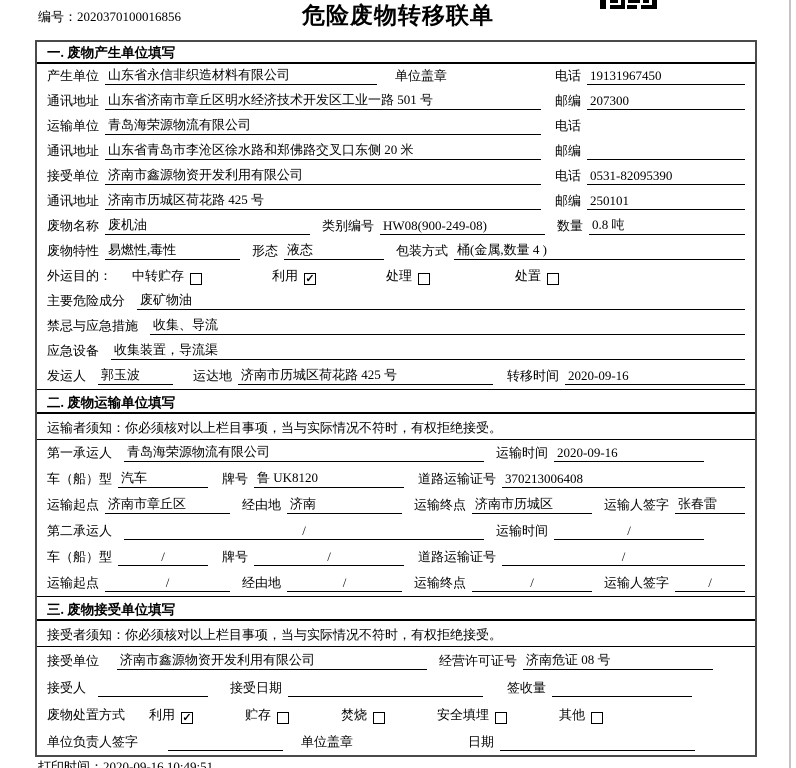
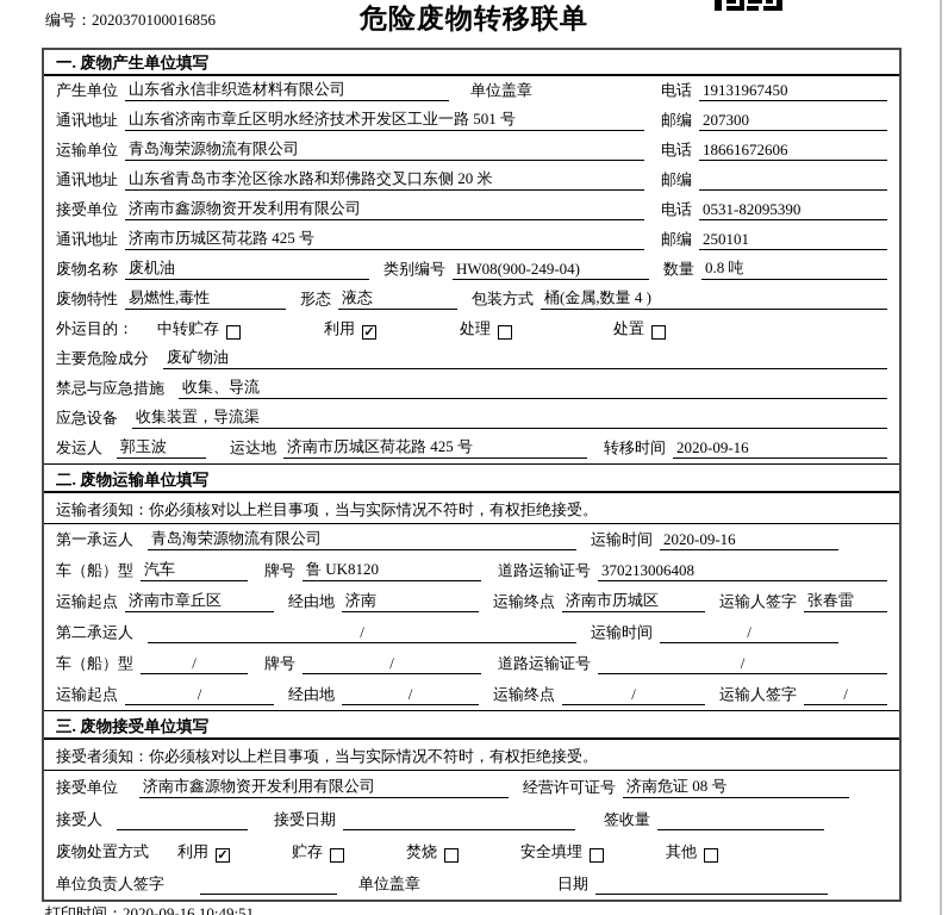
  危险废物转移联单
  编号：2020370100016856
  一. 废物产生单位填写
  产生单位
  山东省永信非织造材料有限公司
  单位盖章
  电话
  19131967450
  通讯地址
  山东省济南市章丘区明水经济技术开发区工业一路 501 号
  邮编
  207300
  运输单位
  青岛海荣源物流有限公司
  电话
+ 18661672606
  通讯地址
  山东省青岛市李沧区徐水路和郑佛路交叉口东侧 20 米
  邮编
  接受单位
  济南市鑫源物资开发利用有限公司
  电话
  0531-82095390
  通讯地址
  济南市历城区荷花路 425 号
  邮编
  250101
  废物名称
  废机油
  类别编号
- HW08(900-249-08)
+ HW08(900-249-04)
  数量
  0.8 吨
  废物特性
  易燃性,毒性
  形态
  液态
  包装方式
  桶(金属,数量 4 )
  外运目的：
  中转贮存
  利用
  ✓
  处理
  处置
  主要危险成分
  废矿物油
  禁忌与应急措施
  收集、导流
  应急设备
  收集装置，导流渠
  发运人
  郭玉波
  运达地
  济南市历城区荷花路 425 号
  转移时间
  2020-09-16
  二. 废物运输单位填写
  运输者须知：你必须核对以上栏目事项，当与实际情况不符时，有权拒绝接受。
  第一承运人
  青岛海荣源物流有限公司
  运输时间
  2020-09-16
  车（船）型
  汽车
  牌号
  鲁 UK8120
  道路运输证号
  370213006408
  运输起点
  济南市章丘区
  经由地
  济南
  运输终点
  济南市历城区
  运输人签字
  张春雷
  第二承运人
  /
  运输时间
  /
  车（船）型
  /
  牌号
  /
  道路运输证号
  /
  运输起点
  /
  经由地
  /
  运输终点
  /
  运输人签字
  /
  三. 废物接受单位填写
  接受者须知：你必须核对以上栏目事项，当与实际情况不符时，有权拒绝接受。
  接受单位
  济南市鑫源物资开发利用有限公司
  经营许可证号
  济南危证 08 号
  接受人
  接受日期
  签收量
  废物处置方式
  利用
  ✓
  贮存
  焚烧
  安全填埋
  其他
  单位负责人签字
  单位盖章
  日期
  打印时间：2020-09-16 10:49:51
